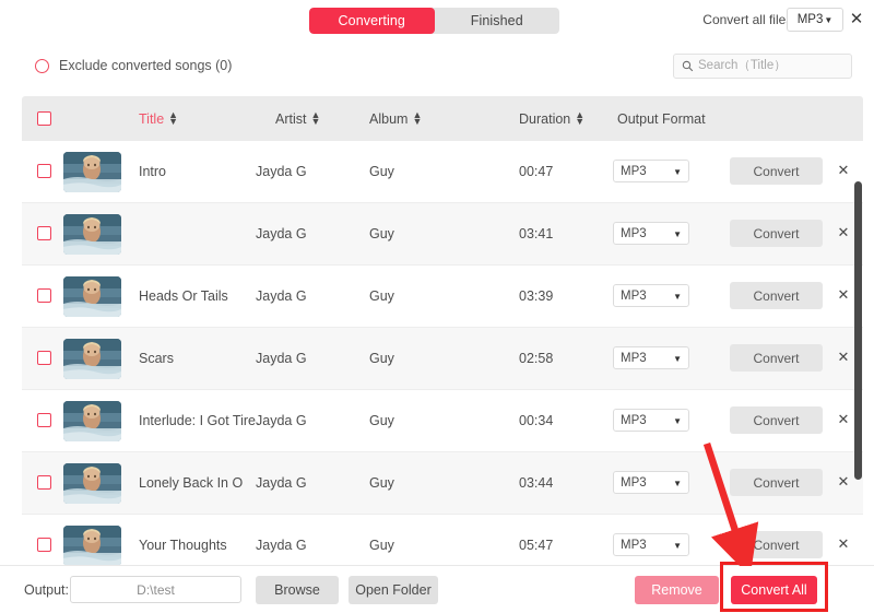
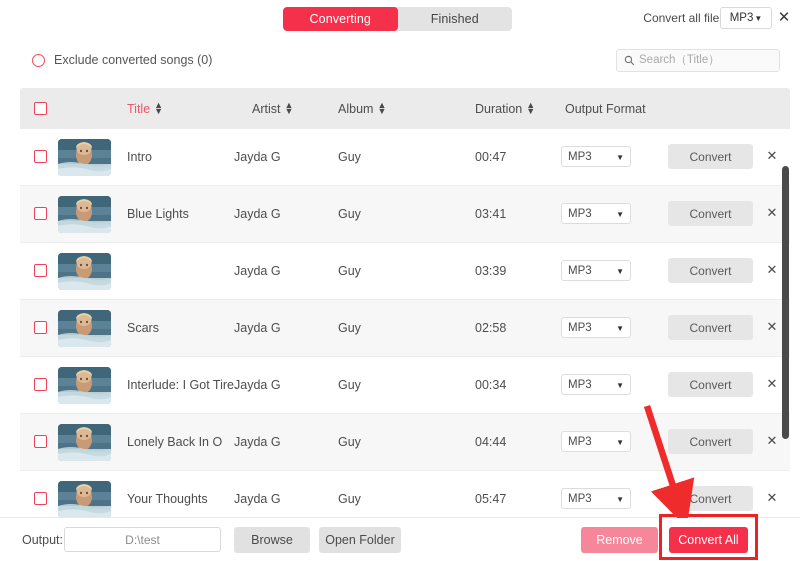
  Converting
  Finished
  Convert all file
  MP3
  ▼
  ✕
  Exclude converted songs (0)
  Search（Title）
  Title
  ▲
  ▼
  Artist
  ▲
  ▼
  Album
  ▲
  ▼
  Duration
  ▲
  ▼
  Output Format
  Intro
  Jayda G
  Guy
  00:47
  MP3
  ▼
  Convert
  ✕
+ Blue Lights
  Jayda G
  Guy
  03:41
  MP3
  ▼
  Convert
  ✕
- Heads Or Tails
  Jayda G
  Guy
  03:39
  MP3
  ▼
  Convert
  ✕
  Scars
  Jayda G
  Guy
  02:58
  MP3
  ▼
  Convert
  ✕
  Interlude: I Got Tire
  Jayda G
  Guy
  00:34
  MP3
  ▼
  Convert
  ✕
  Lonely Back In O
  Jayda G
  Guy
- 03:44
+ 04:44
  MP3
  ▼
  Convert
  ✕
  Your Thoughts
  Jayda G
  Guy
  05:47
  MP3
  ▼
  Convert
  ✕
  Output:
  D:\test
  Browse
  Open Folder
  Remove
  Convert All
